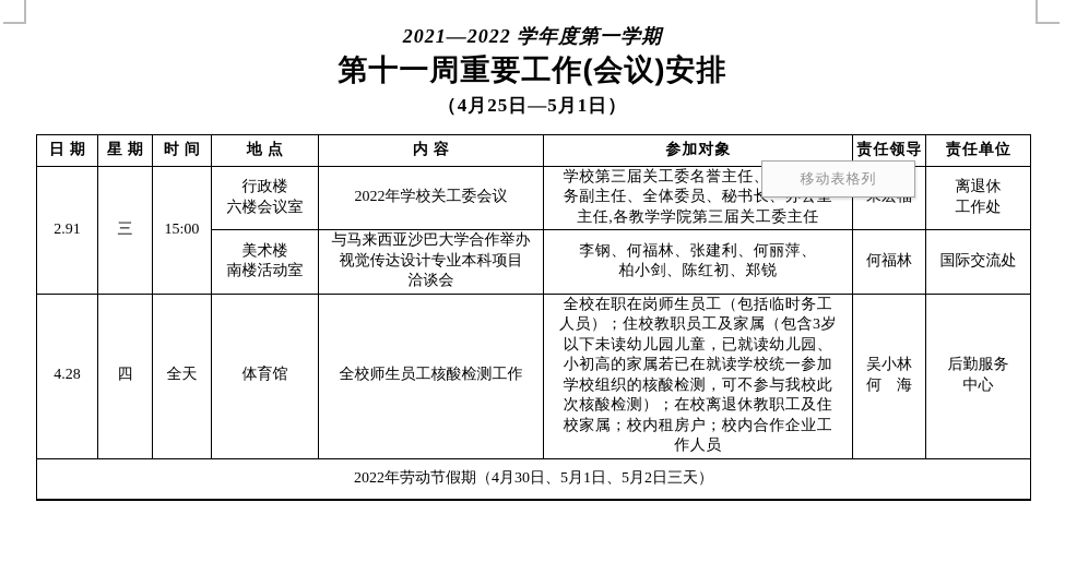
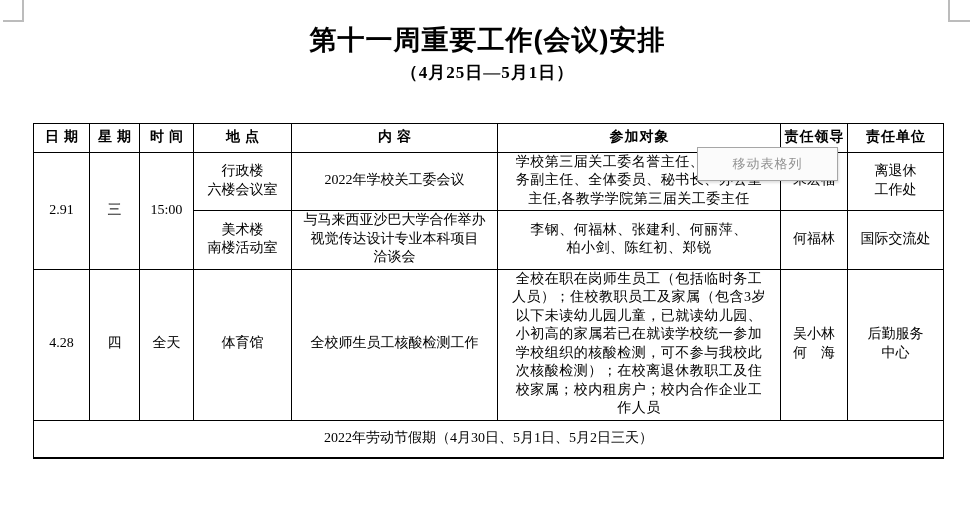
- 2021—2022 学年度第一学期
  第十一周重要工作(会议)安排
  （4月25日—5月1日）
  日期	星期	时间	地点	内容	参加对象	责任领导	责任单位
  2.91	三	15:00	行政楼 六楼会议室	2022年学校关工委会议	学校第三届关工委名誉主任 务副主任、全体委员、秘书 主任,各教学学院第三届关工委主任		离退休 工作处
  美术楼 南楼活动室	与马来西亚沙巴大学合作举办 视觉传达设计专业本科项目 洽谈会	李钢、何福林、张建利、何丽萍、 柏小剑、陈红初、郑锐	何福林	国际交流处
  4.28	四	全天	体育馆	全校师生员工核酸检测工作	全校在职在岗师生员工（包括临时务工 人员）；住校教职员工及家属（包含3岁 以下未读幼儿园儿童，已就读幼儿园、 小初高的家属若已在就读学校统一参加 学校组织的核酸检测，可不参与我校此 次核酸检测）；在校离退休教职工及住 校家属；校内租房户；校内合作企业工 作人员	吴小林 何 海	后勤服务 中心
  2022年劳动节假期（4月30日、5月1日、5月2日三天）
  移动表格列
